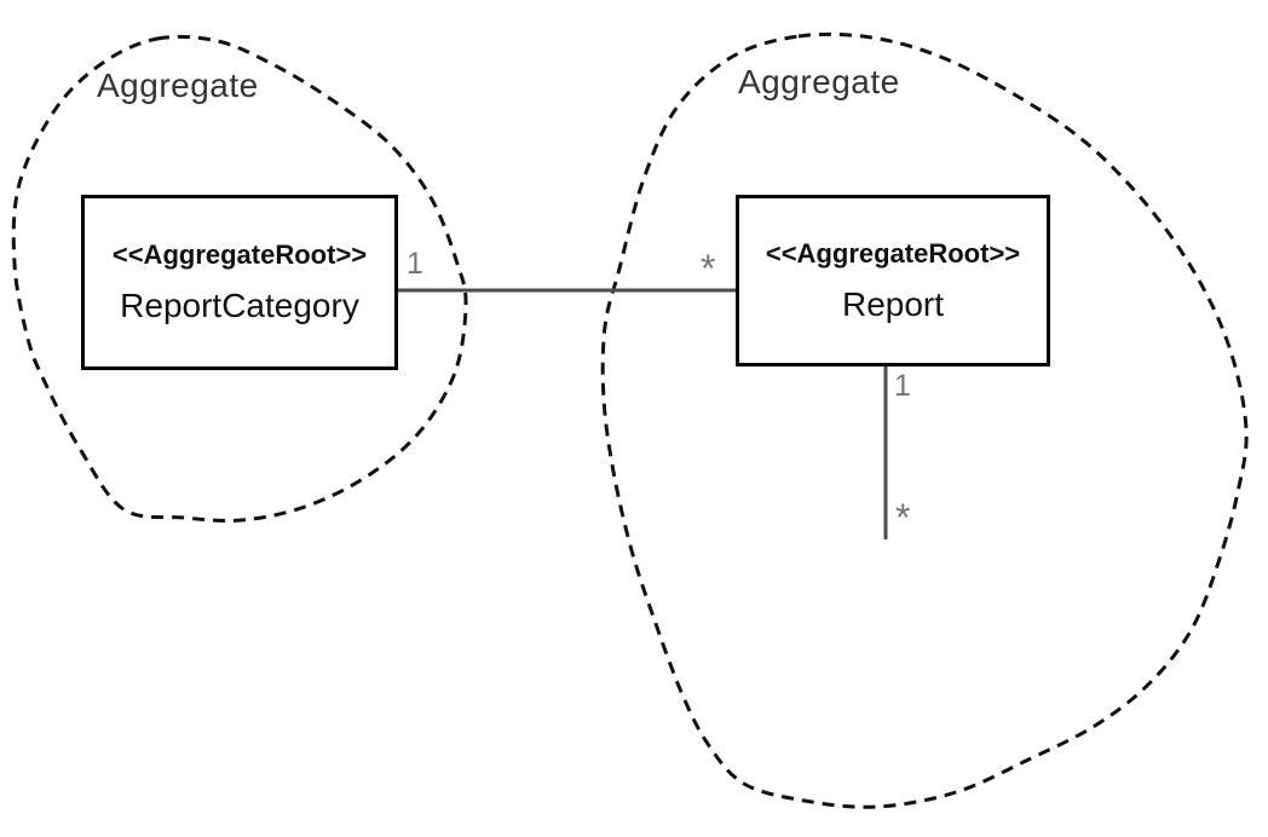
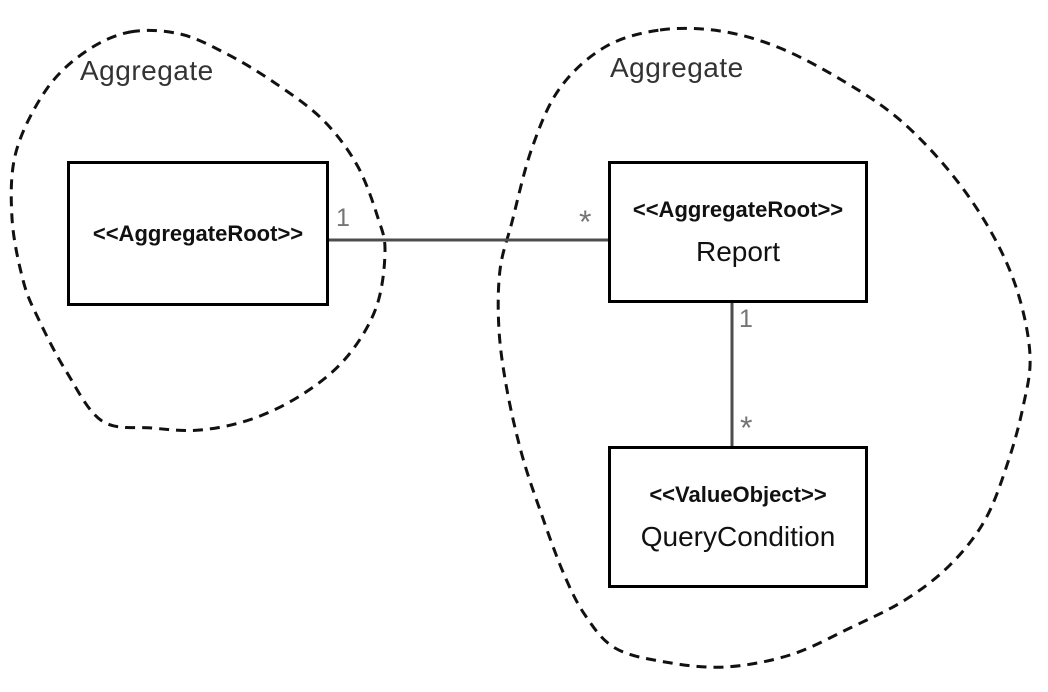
  Aggregate
  Aggregate
  <<AggregateRoot>>
- ReportCategory
  <<AggregateRoot>>
  Report
+ <<ValueObject>>
+ QueryCondition
  1
  *
  1
  *
